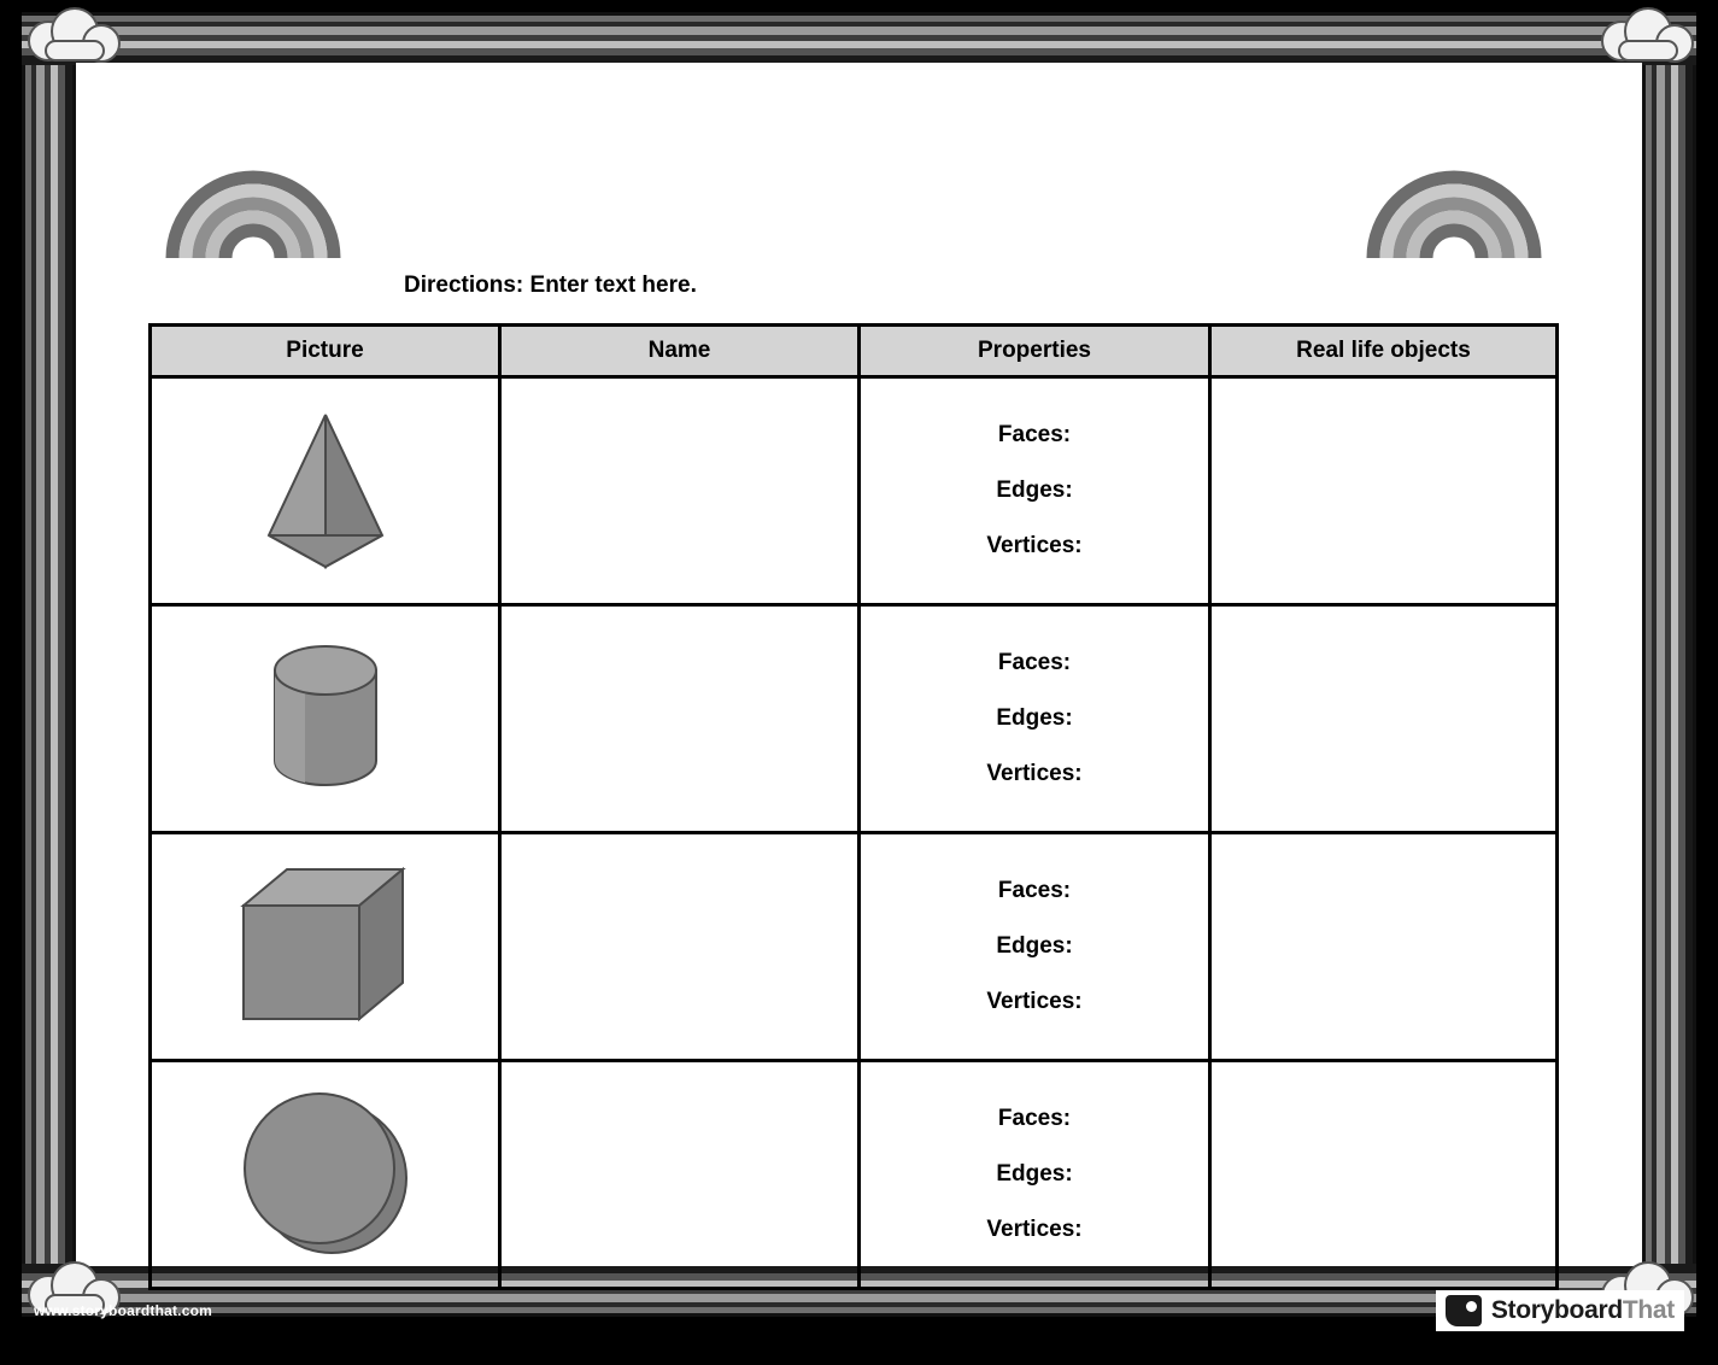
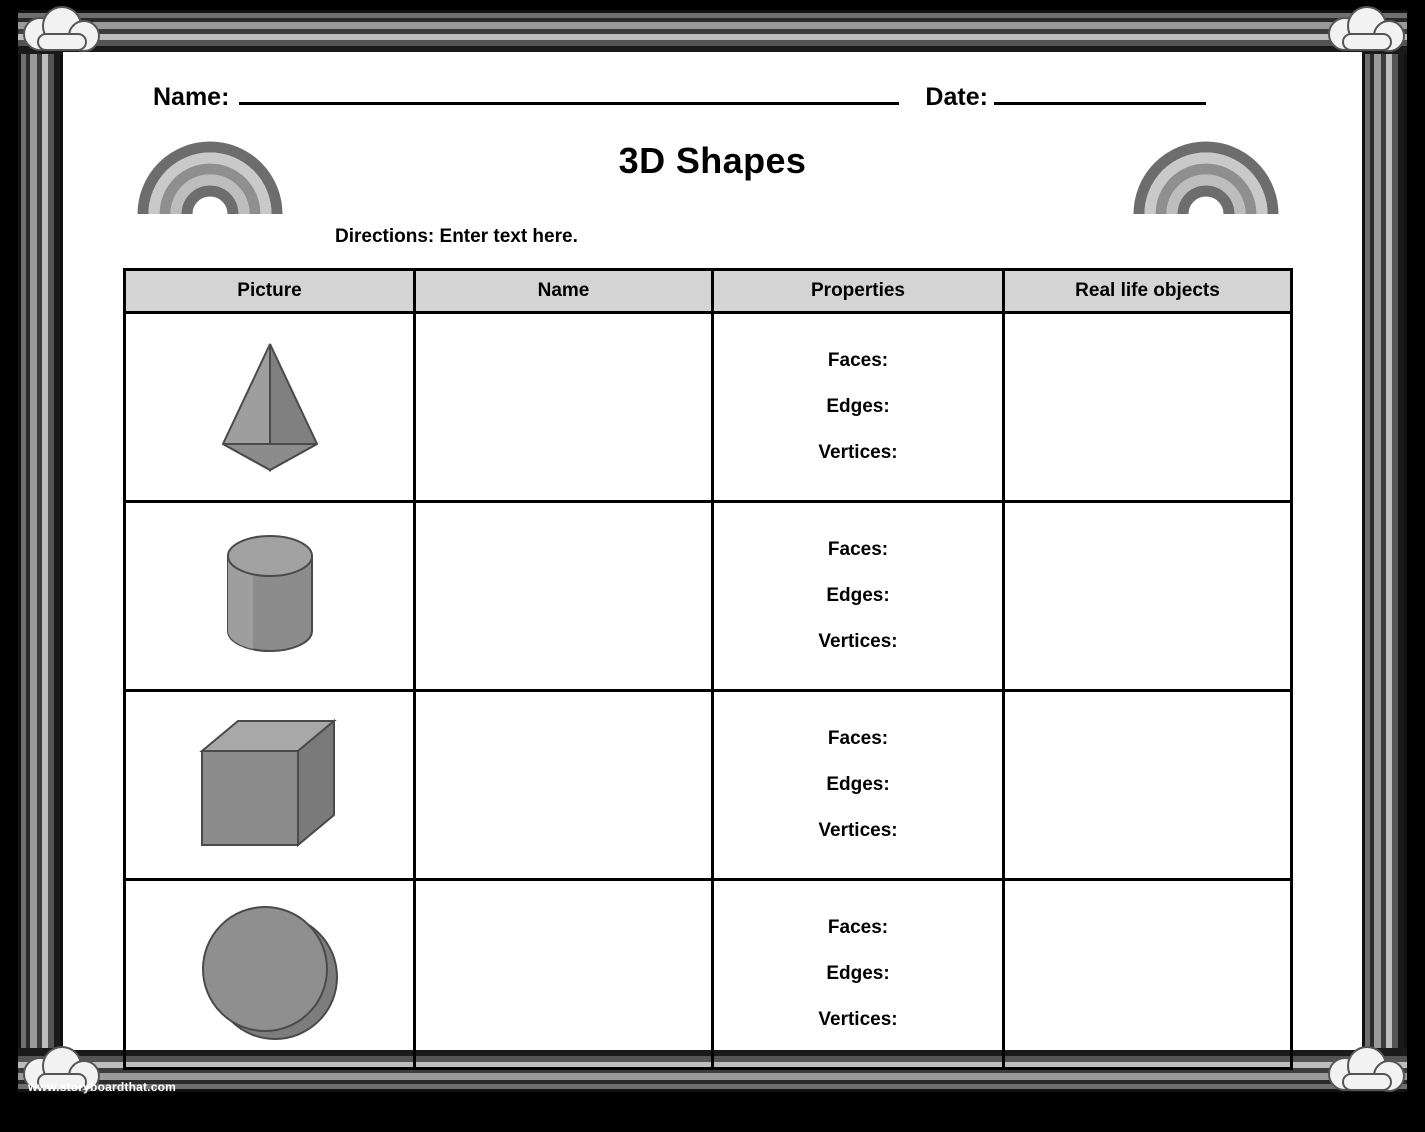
+ Name:
+ Date:
+ 3D Shapes
  Directions: Enter text here.
  Picture	Name	Properties	Real life objects
  		Faces: Edges: Vertices:
  		Faces: Edges: Vertices:
  		Faces: Edges: Vertices:
  		Faces: Edges: Vertices:
  www.storyboardthat.com
- StoryboardThat
